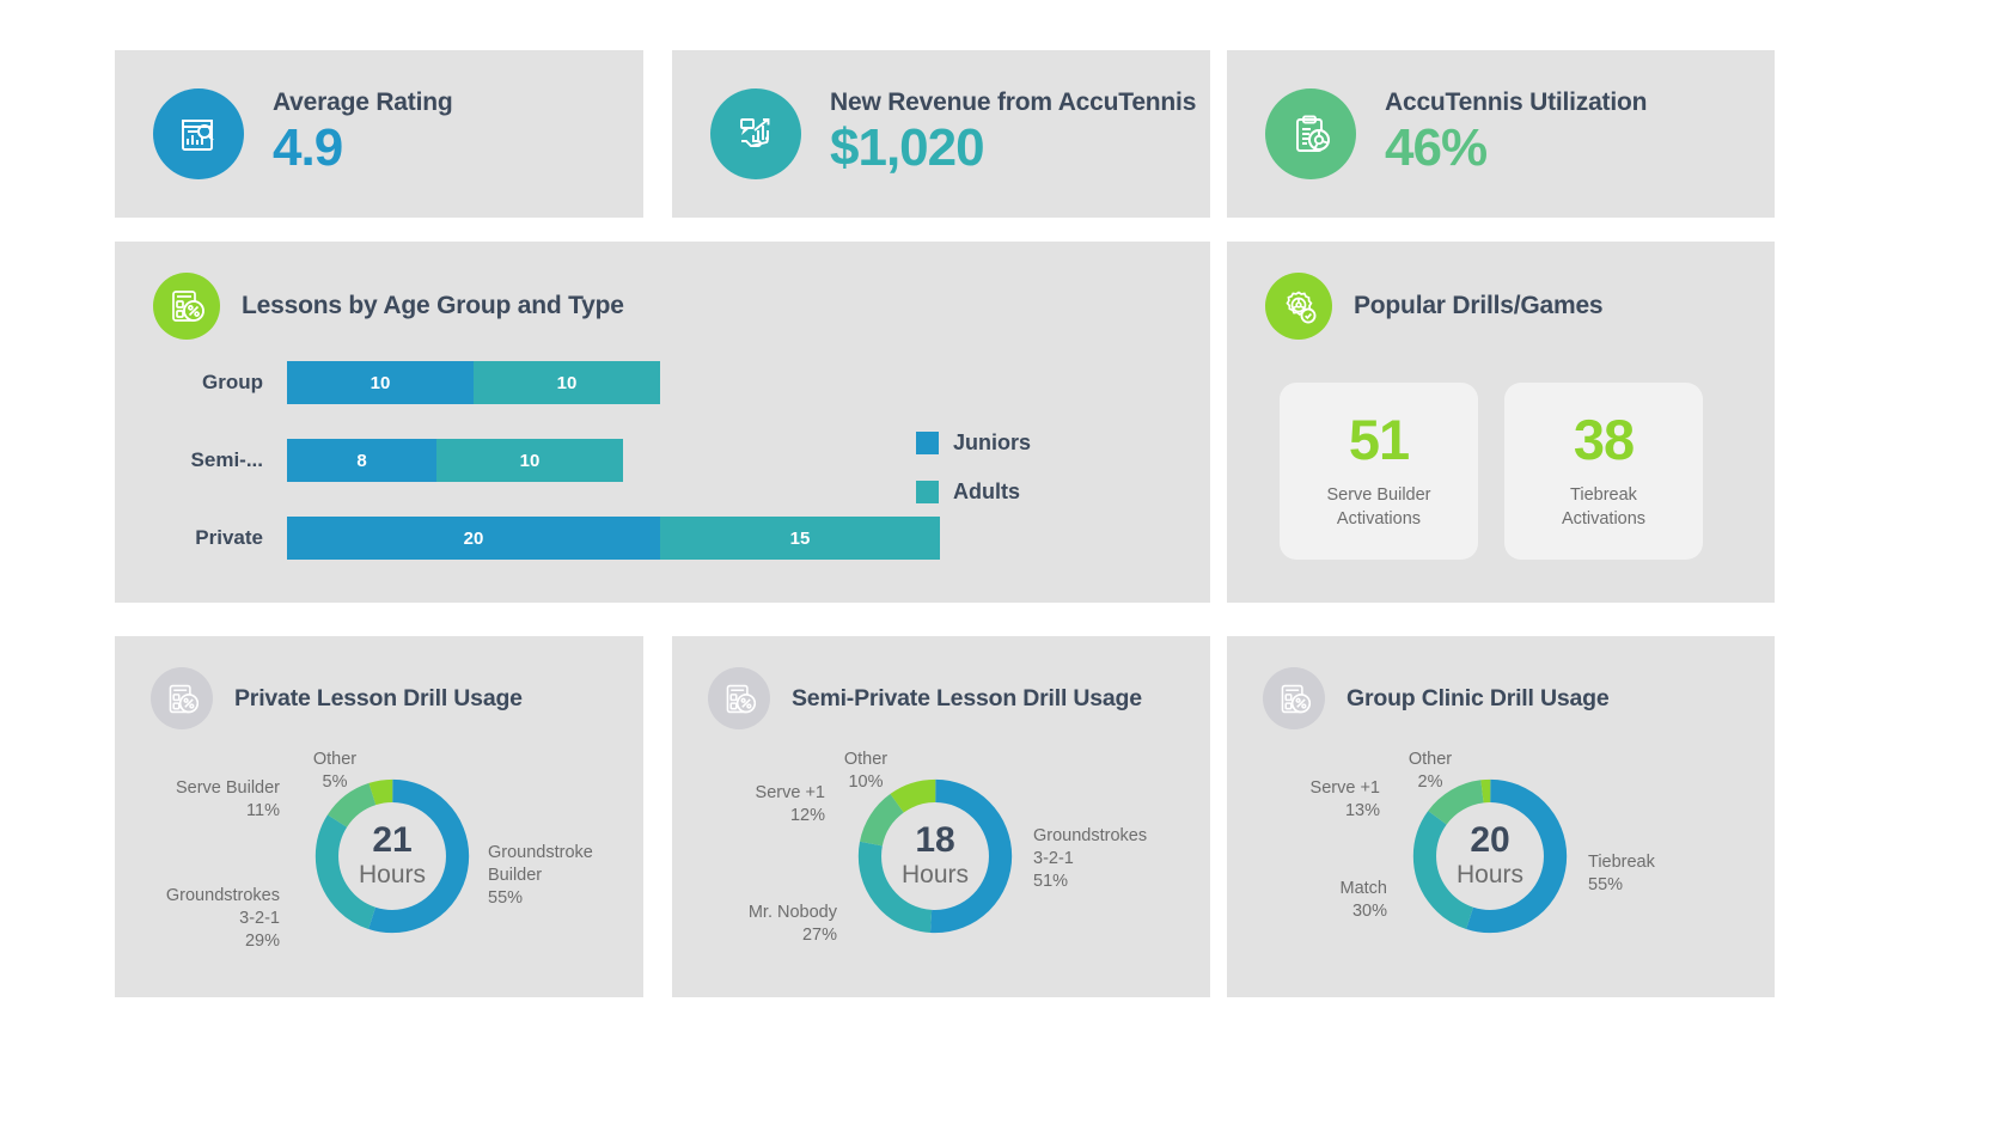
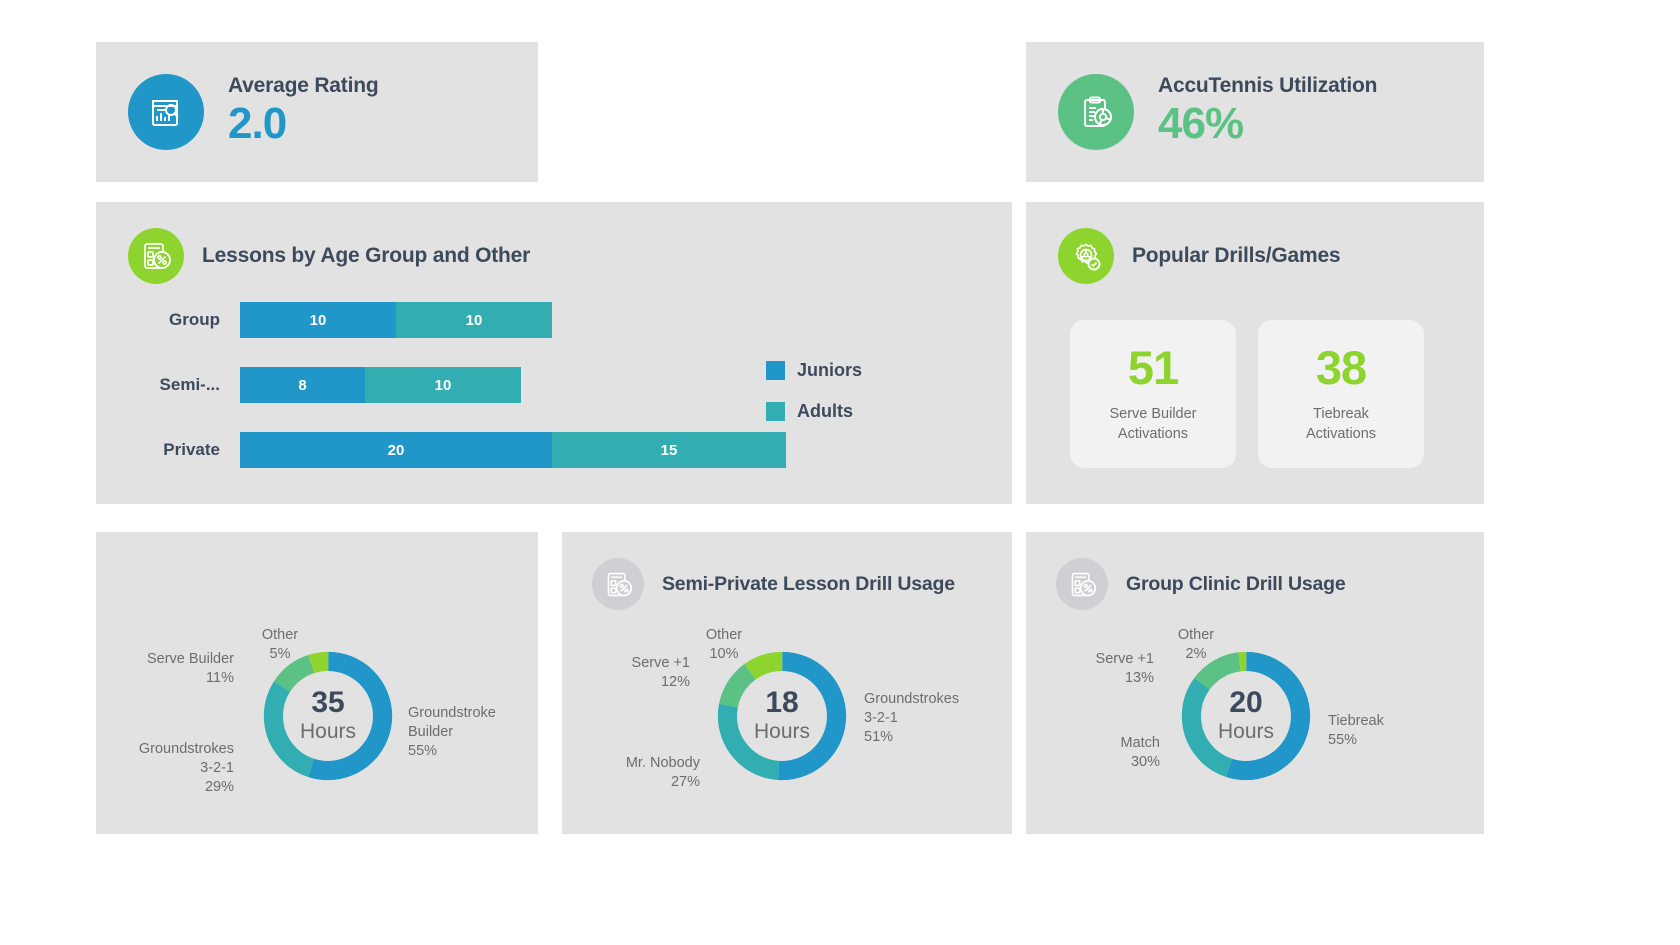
  Average Rating
- 4.9
+ 2.0
- New Revenue from AccuTennis
- $1,020
  AccuTennis Utilization
  46%
- Lessons by Age Group and Type
+ Lessons by Age Group and Other
  Group
  10
  10
  Semi-...
  8
  10
  Private
  20
  15
  Juniors
  Adults
  Popular Drills/Games
  51
  Serve Builder
  Activations
  38
  Tiebreak
  Activations
- Private Lesson Drill Usage
- 21
+ 35
  Hours
  Groundstroke
  Builder
  55%
  Groundstrokes
  3-2-1
  29%
  Serve Builder
  11%
  Other
  5%
  Semi-Private Lesson Drill Usage
  18
  Hours
  Groundstrokes
  3-2-1
  51%
  Mr. Nobody
  27%
  Serve +1
  12%
  Other
  10%
  Group Clinic Drill Usage
  20
  Hours
  Tiebreak
  55%
  Match
  30%
  Serve +1
  13%
  Other
  2%
